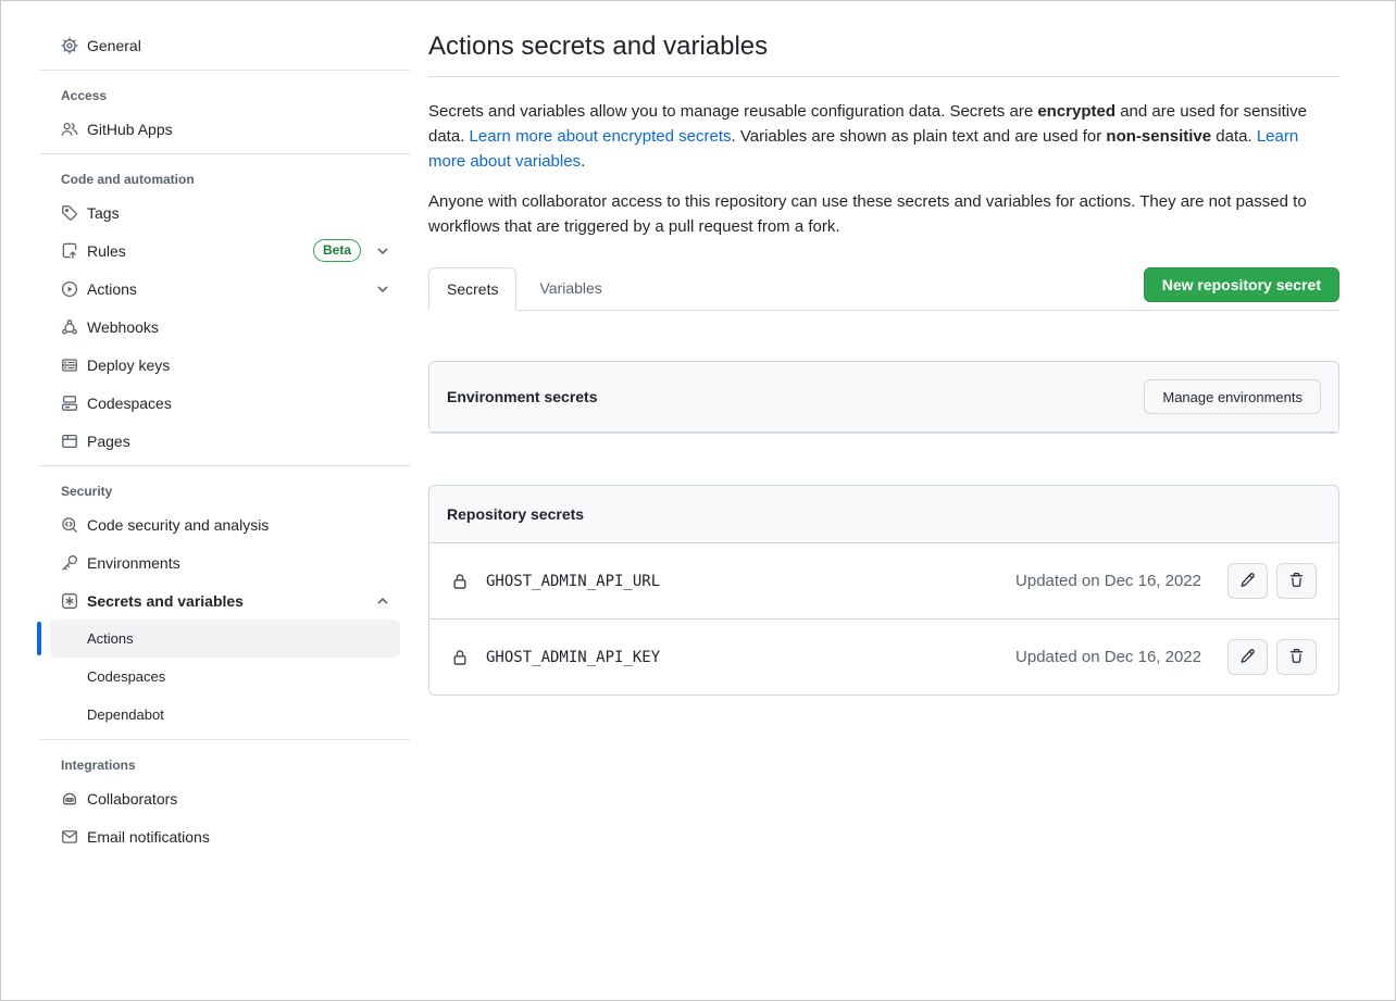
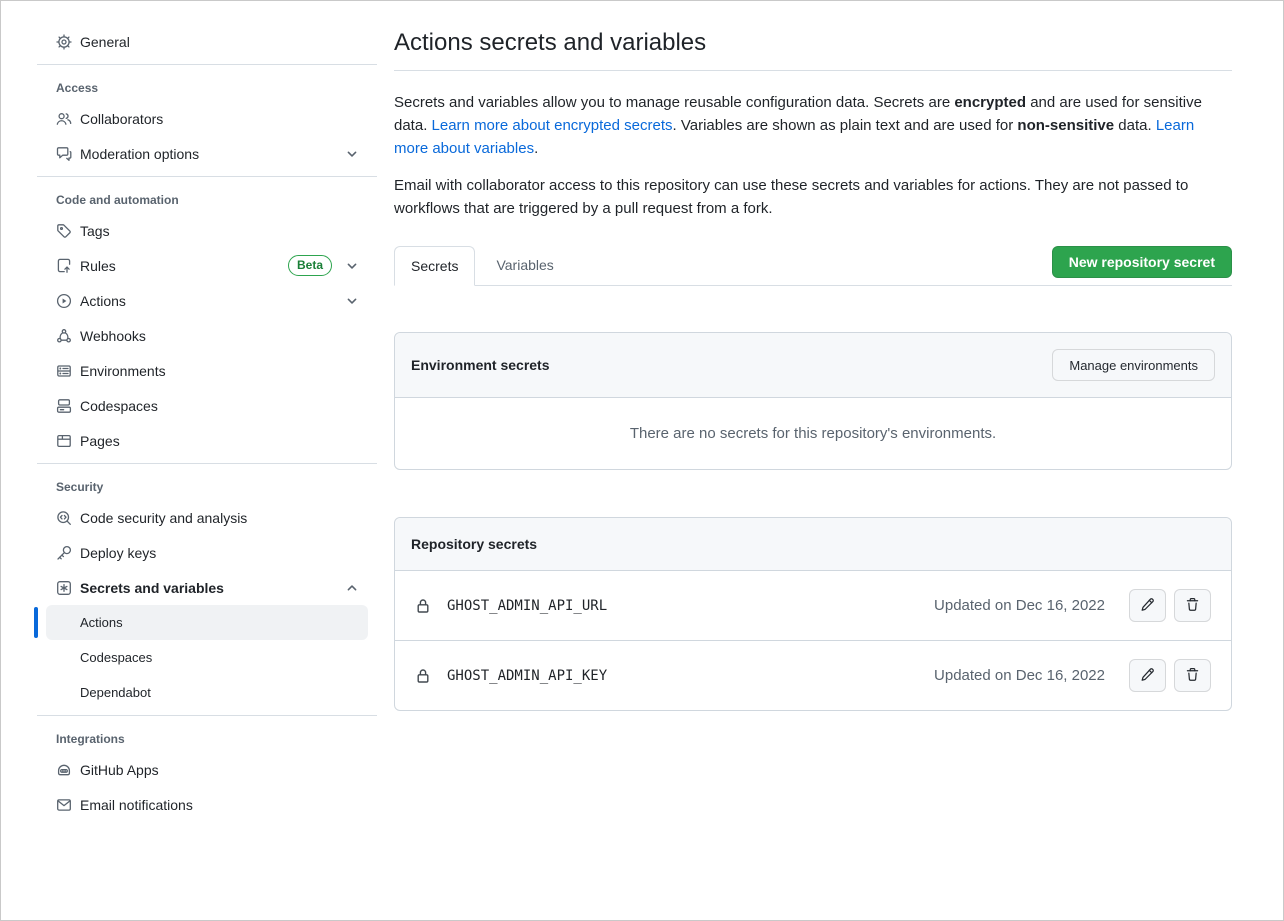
  General
  Access
- GitHub Apps
+ Collaborators
+ Moderation options
  Code and automation
  Tags
  Rules
  Beta
  Actions
  Webhooks
- Deploy keys
+ Environments
  Codespaces
  Pages
  Security
  Code security and analysis
- Environments
+ Deploy keys
  Secrets and variables
  Actions
  Codespaces
  Dependabot
  Integrations
- Collaborators
+ GitHub Apps
  Email notifications
  Actions secrets and variables
  Secrets and variables allow you to manage reusable configuration data. Secrets are encrypted and are used for sensitive data. Learn more about encrypted secrets. Variables are shown as plain text and are used for non-sensitive data. Learn more about variables.
- Anyone with collaborator access to this repository can use these secrets and variables for actions. They are not passed to workflows that are triggered by a pull request from a fork.
+ Email with collaborator access to this repository can use these secrets and variables for actions. They are not passed to workflows that are triggered by a pull request from a fork.
  Secrets
  Variables
  New repository secret
  Environment secrets
  Manage environments
+ There are no secrets for this repository's environments.
  Repository secrets
  GHOST_ADMIN_API_URL
  Updated on Dec 16, 2022
  GHOST_ADMIN_API_KEY
  Updated on Dec 16, 2022
